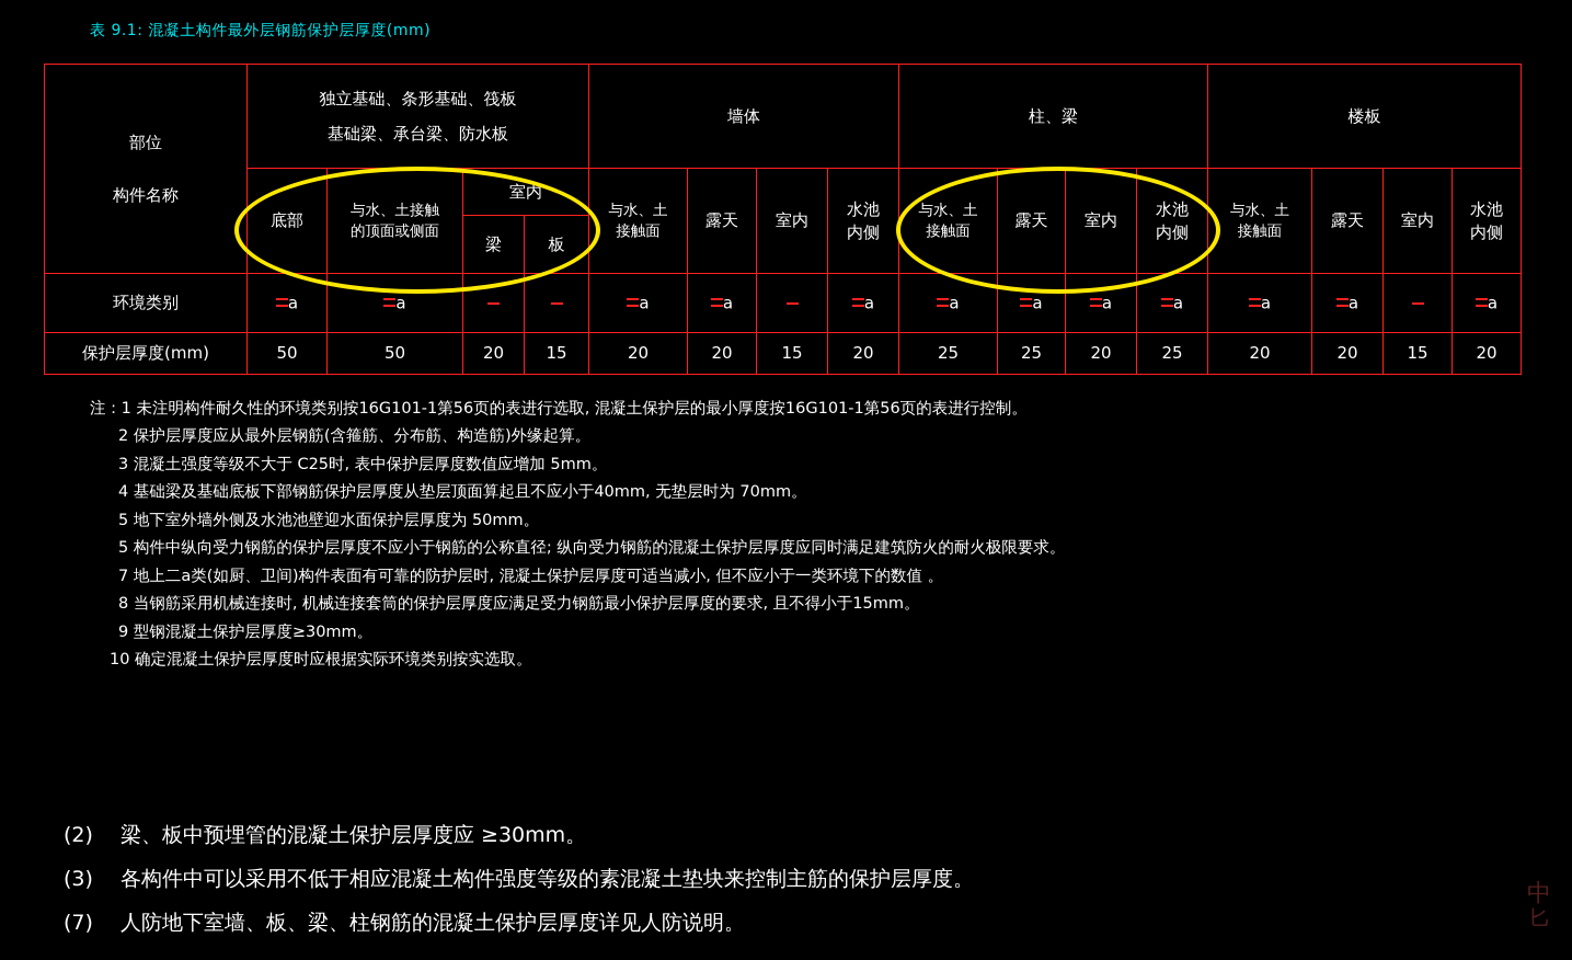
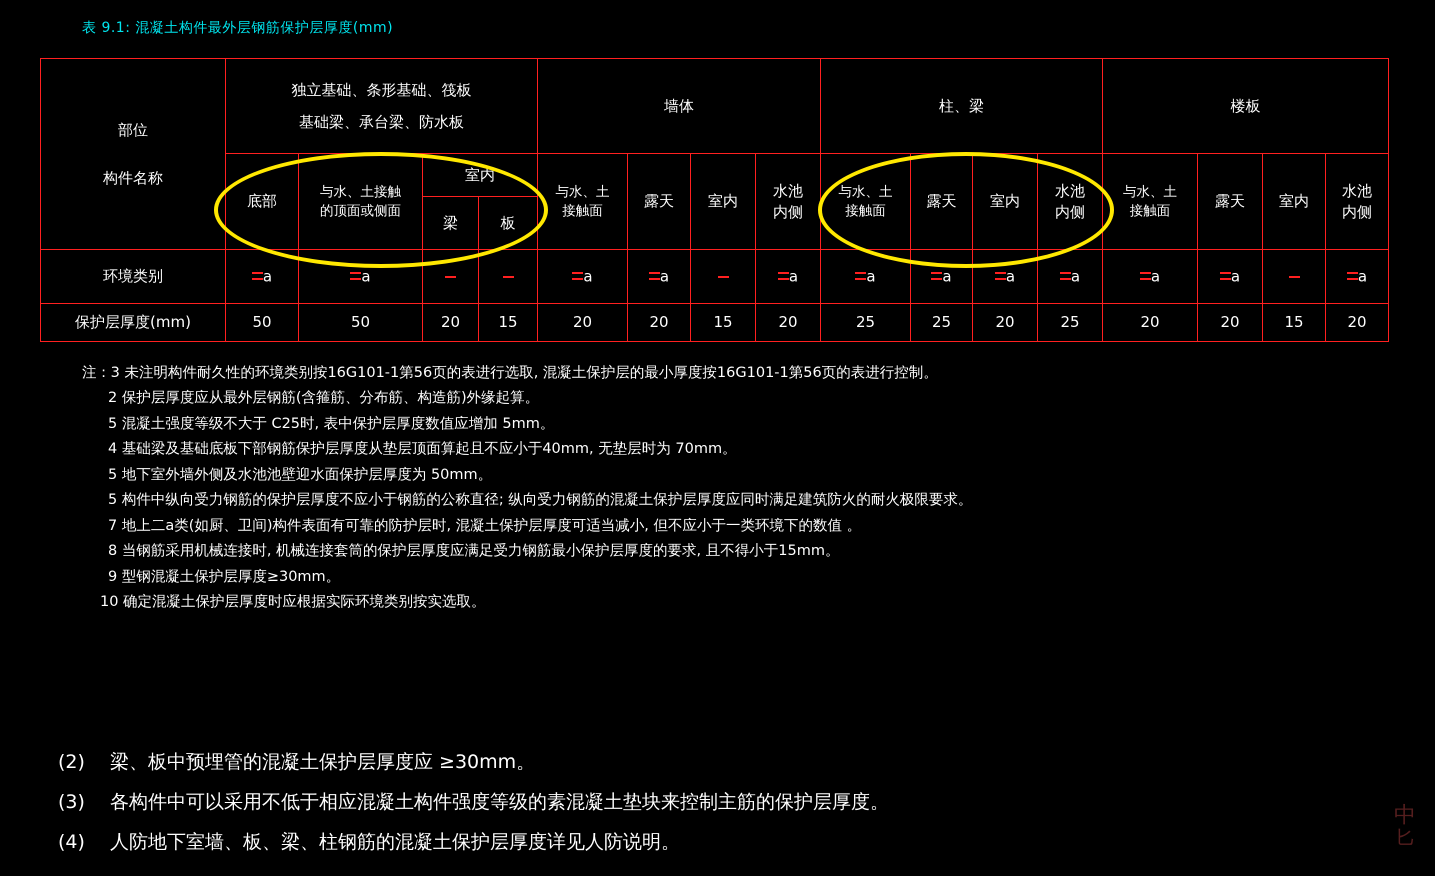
  表 9.1: 混凝土构件最外层钢筋保护层厚度(mm)
  部位 构件名称	独立基础、条形基础、筏板 基础梁、承台梁、防水板	墙体	柱、梁	楼板
  底部	与水、土接触 的顶面或侧面	室内	与水、土 接触面	露天	室内	水池 内侧	与水、土 接触面	露天	室内	水池 内侧	与水、土 接触面	露天	室内	水池 内侧
  梁	板
  环境类别	a	a			a	a		a	a	a	a	a	a	a		a
  保护层厚度(mm)	50	50	20	15	20	20	15	20	25	25	20	25	20	20	15	20
- 注 : 1 未注明构件耐久性的环境类别按16G101-1第56页的表进行选取, 混凝土保护层的最小厚度按16G101-1第56页的表进行控制。
+ 注 : 3 未注明构件耐久性的环境类别按16G101-1第56页的表进行选取, 混凝土保护层的最小厚度按16G101-1第56页的表进行控制。
  2 保护层厚度应从最外层钢筋(含箍筋、分布筋、构造筋)外缘起算。
- 3 混凝土强度等级不大于 C25时, 表中保护层厚度数值应增加 5mm。
+ 5 混凝土强度等级不大于 C25时, 表中保护层厚度数值应增加 5mm。
  4 基础梁及基础底板下部钢筋保护层厚度从垫层顶面算起且不应小于40mm, 无垫层时为 70mm。
  5 地下室外墙外侧及水池池壁迎水面保护层厚度为 50mm。
  5 构件中纵向受力钢筋的保护层厚度不应小于钢筋的公称直径; 纵向受力钢筋的混凝土保护层厚度应同时满足建筑防火的耐火极限要求。
  7 地上二a类(如厨、卫间)构件表面有可靠的防护层时, 混凝土保护层厚度可适当减小, 但不应小于一类环境下的数值 。
  8 当钢筋采用机械连接时, 机械连接套筒的保护层厚度应满足受力钢筋最小保护层厚度的要求, 且不得小于15mm。
  9 型钢混凝土保护层厚度≥30mm。
  10 确定混凝土保护层厚度时应根据实际环境类别按实选取。
  (2) 梁、板中预埋管的混凝土保护层厚度应 ≥30mm。
  (3) 各构件中可以采用不低于相应混凝土构件强度等级的素混凝土垫块来控制主筋的保护层厚度。
- (7) 人防地下室墙、板、梁、柱钢筋的混凝土保护层厚度详见人防说明。
+ (4) 人防地下室墙、板、梁、柱钢筋的混凝土保护层厚度详见人防说明。
  中
  匕
